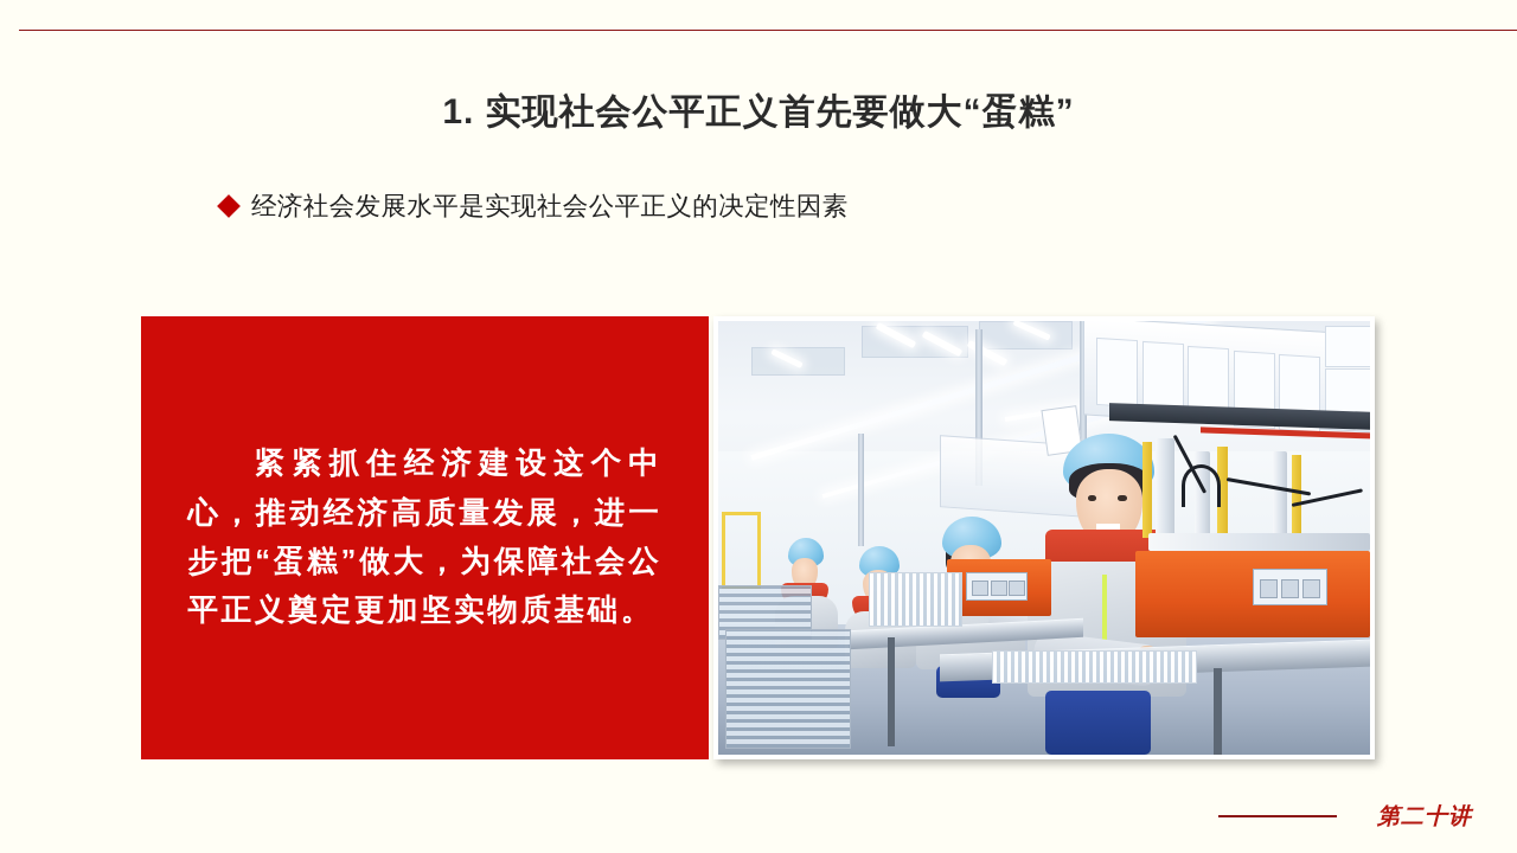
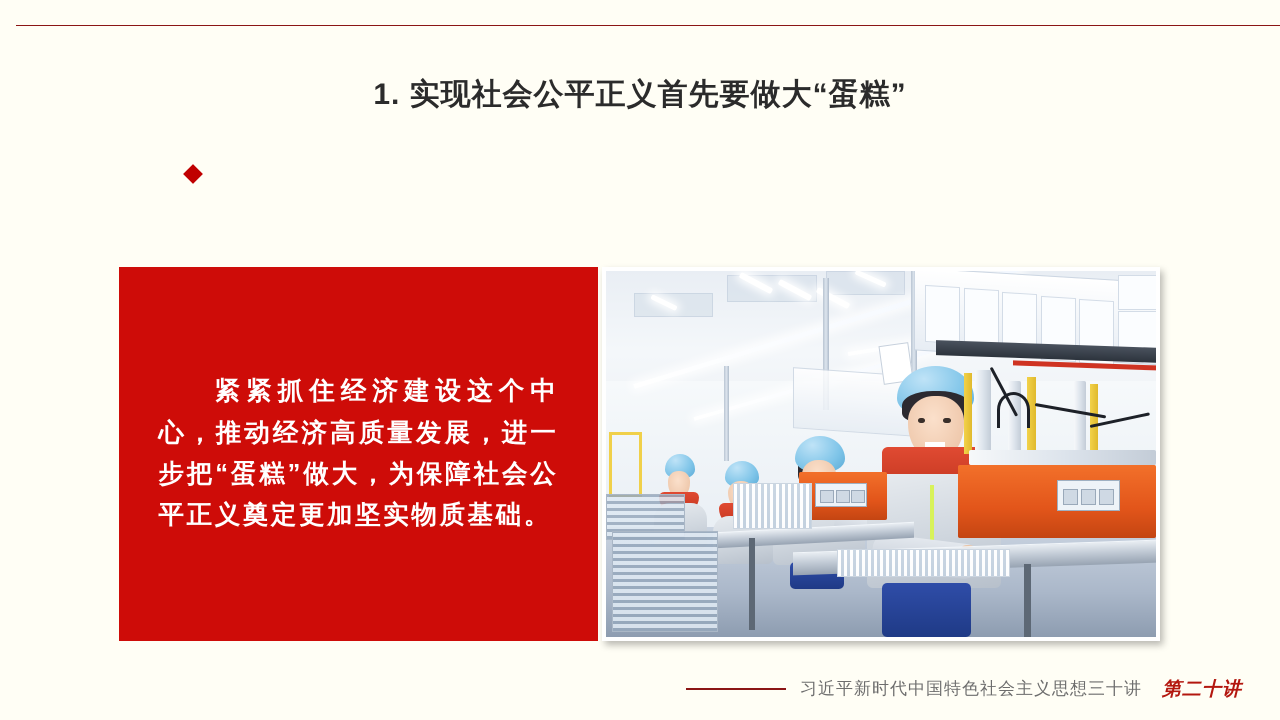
  1. 实现社会公平正义首先要做大“蛋糕”
- 经济社会发展水平是实现社会公平正义的决定性因素
  紧紧抓住经济建设这个中心，推动经济高质量发展，进一步把“蛋糕”做大，为保障社会公平正义奠定更加坚实物质基础。
+ 习近平新时代中国特色社会主义思想三十讲
  第二十讲
